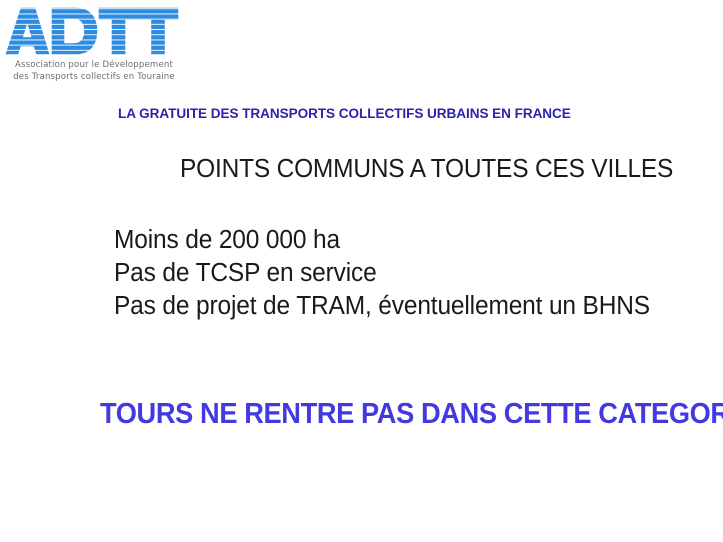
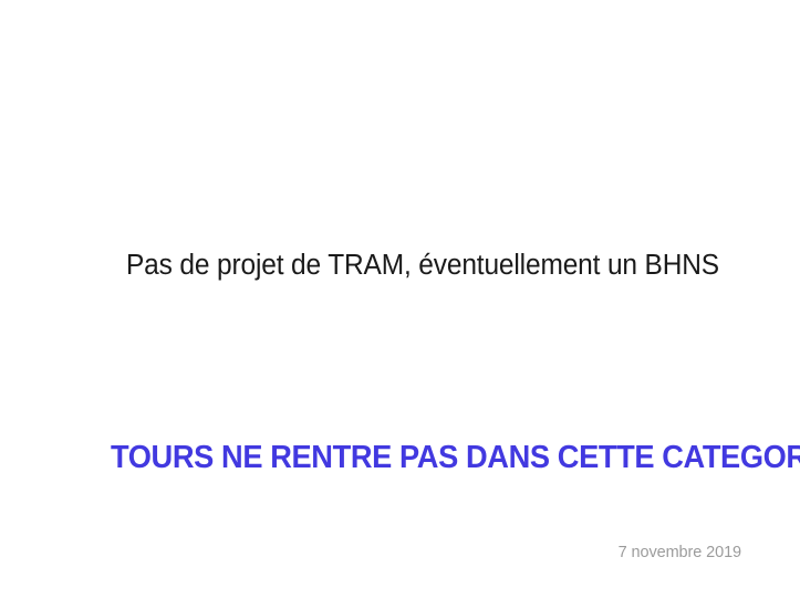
- Association pour le Développement
- des Transports collectifs en Touraine
- LA GRATUITE DES TRANSPORTS COLLECTIFS URBAINS EN FRANCE
- POINTS COMMUNS A TOUTES CES VILLES
- Moins de 200 000 ha
- Pas de TCSP en service
  Pas de projet de TRAM, éventuellement un BHNS
  TOURS NE RENTRE PAS DANS CETTE CATEGOR
+ 7 novembre 2019
